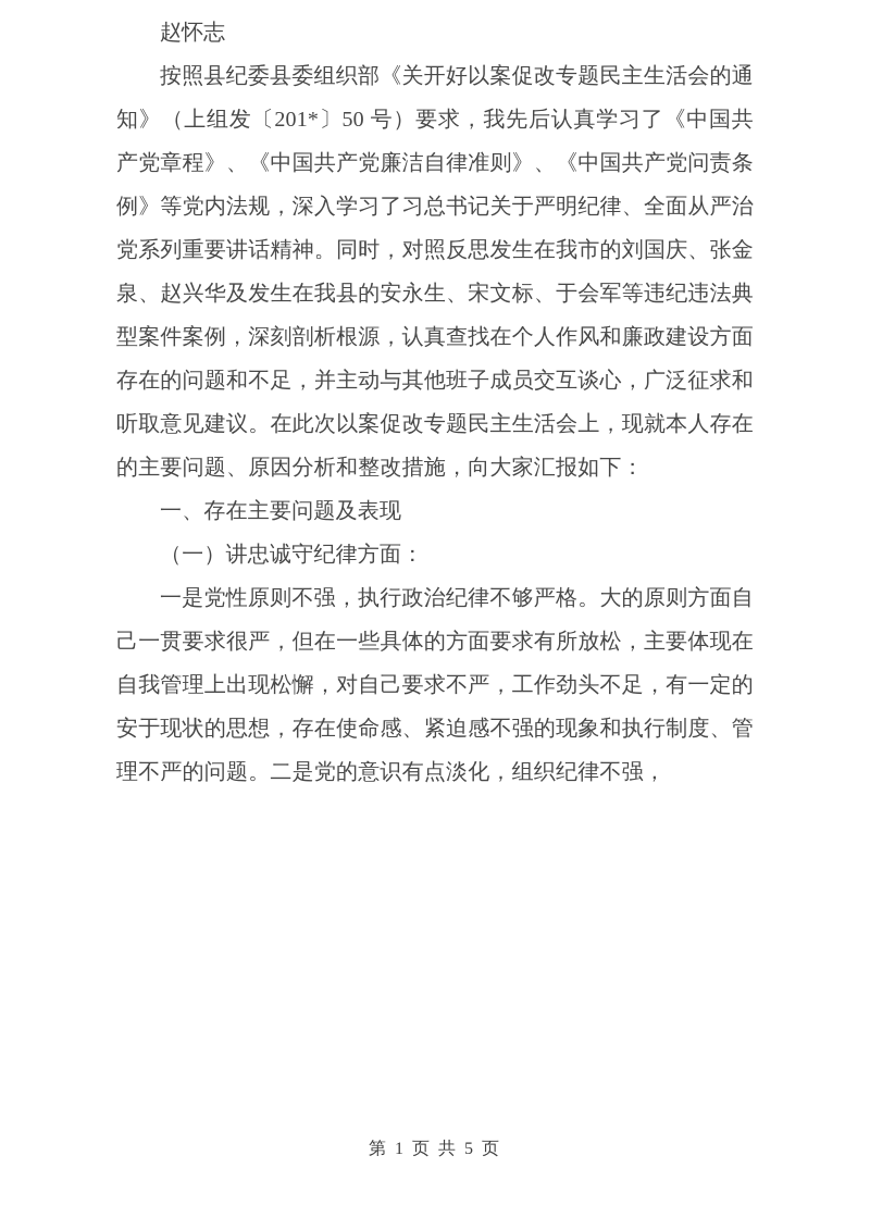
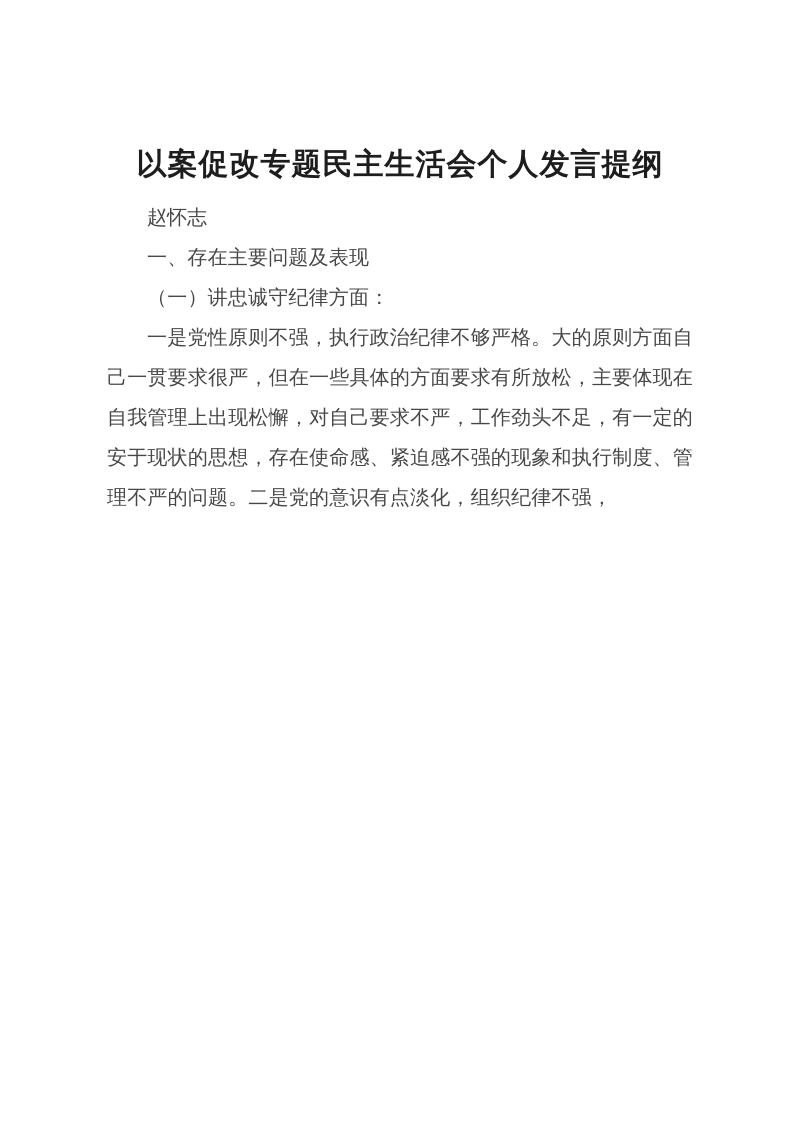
+ 以案促改专题民主生活会个人发言提纲
  赵怀志
- 按照县纪委县委组织部《关开好以案促改专题民主生活会的通知》（上组发〔201*〕50 号）要求，我先后认真学习了《中国共产党章程》、《中国共产党廉洁自律准则》、《中国共产党问责条例》等党内法规，深入学习了习总书记关于严明纪律、全面从严治党系列重要讲话精神。同时，对照反思发生在我市的刘国庆、张金泉、赵兴华及发生在我县的安永生、宋文标、于会军等违纪违法典型案件案例，深刻剖析根源，认真查找在个人作风和廉政建设方面存在的问题和不足，并主动与其他班子成员交互谈心，广泛征求和听取意见建议。在此次以案促改专题民主生活会上，现就本人存在的主要问题、原因分析和整改措施，向大家汇报如下：
  一、存在主要问题及表现
  （一）讲忠诚守纪律方面：
  一是党性原则不强，执行政治纪律不够严格。大的原则方面自己一贯要求很严，但在一些具体的方面要求有所放松，主要体现在自我管理上出现松懈，对自己要求不严，工作劲头不足，有一定的安于现状的思想，存在使命感、紧迫感不强的现象和执行制度、管理不严的问题。二是党的意识有点淡化，组织纪律不强，
- 第 1 页 共 5 页
